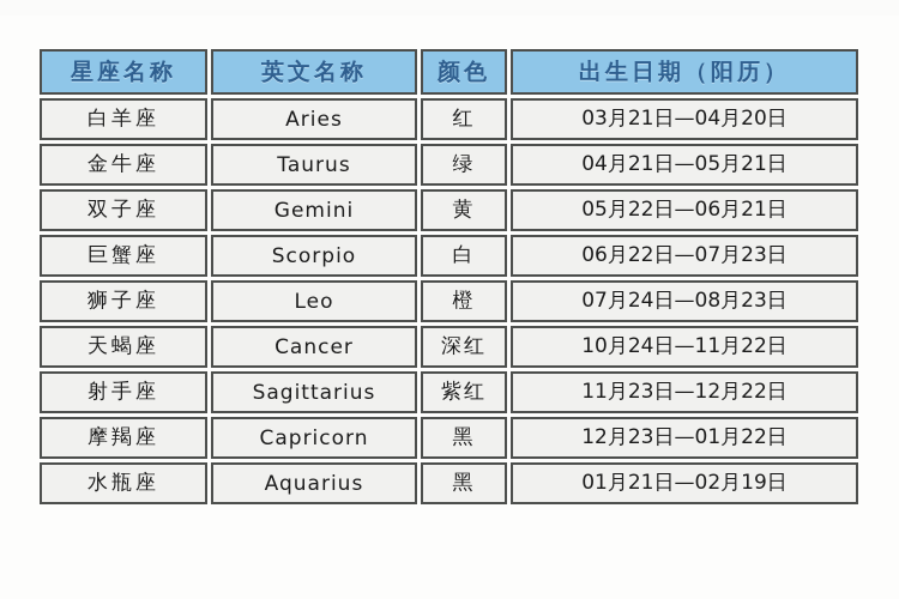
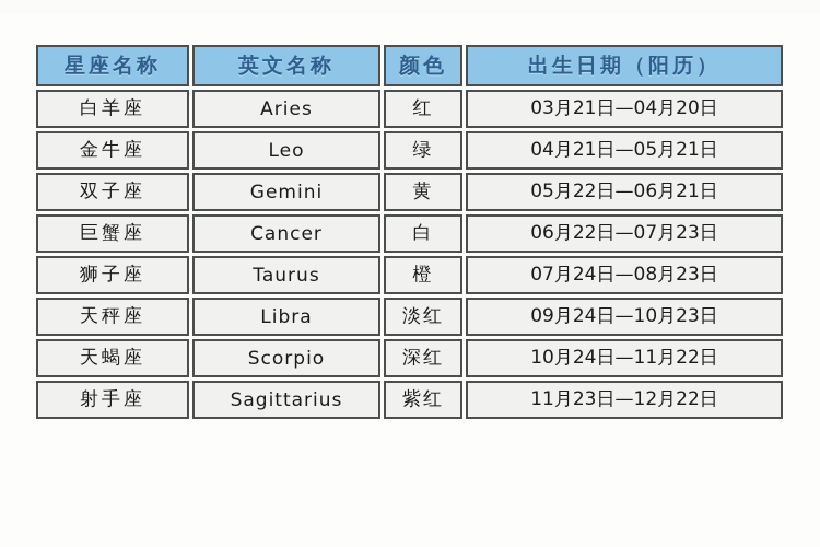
  星座名称	英文名称	颜色	出生日期（阳历）
  白羊座	Aries	红	03月21日—04月20日
- 金牛座	Taurus	绿	04月21日—05月21日
+ 金牛座	Leo	绿	04月21日—05月21日
  双子座	Gemini	黄	05月22日—06月21日
- 巨蟹座	Scorpio	白	06月22日—07月23日
+ 巨蟹座	Cancer	白	06月22日—07月23日
- 狮子座	Leo	橙	07月24日—08月23日
+ 狮子座	Taurus	橙	07月24日—08月23日
+ 天秤座	Libra	淡红	09月24日—10月23日
- 天蝎座	Cancer	深红	10月24日—11月22日
+ 天蝎座	Scorpio	深红	10月24日—11月22日
  射手座	Sagittarius	紫红	11月23日—12月22日
- 摩羯座	Capricorn	黑	12月23日—01月22日
- 水瓶座	Aquarius	黑	01月21日—02月19日
